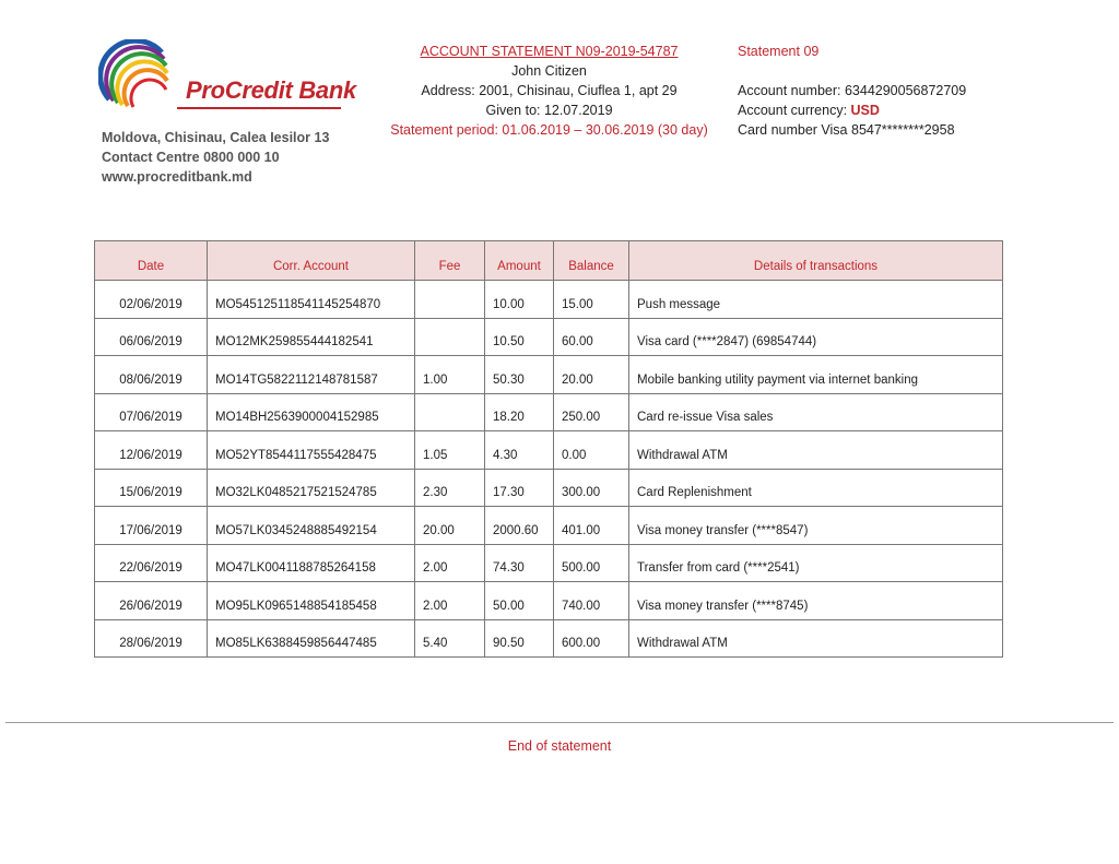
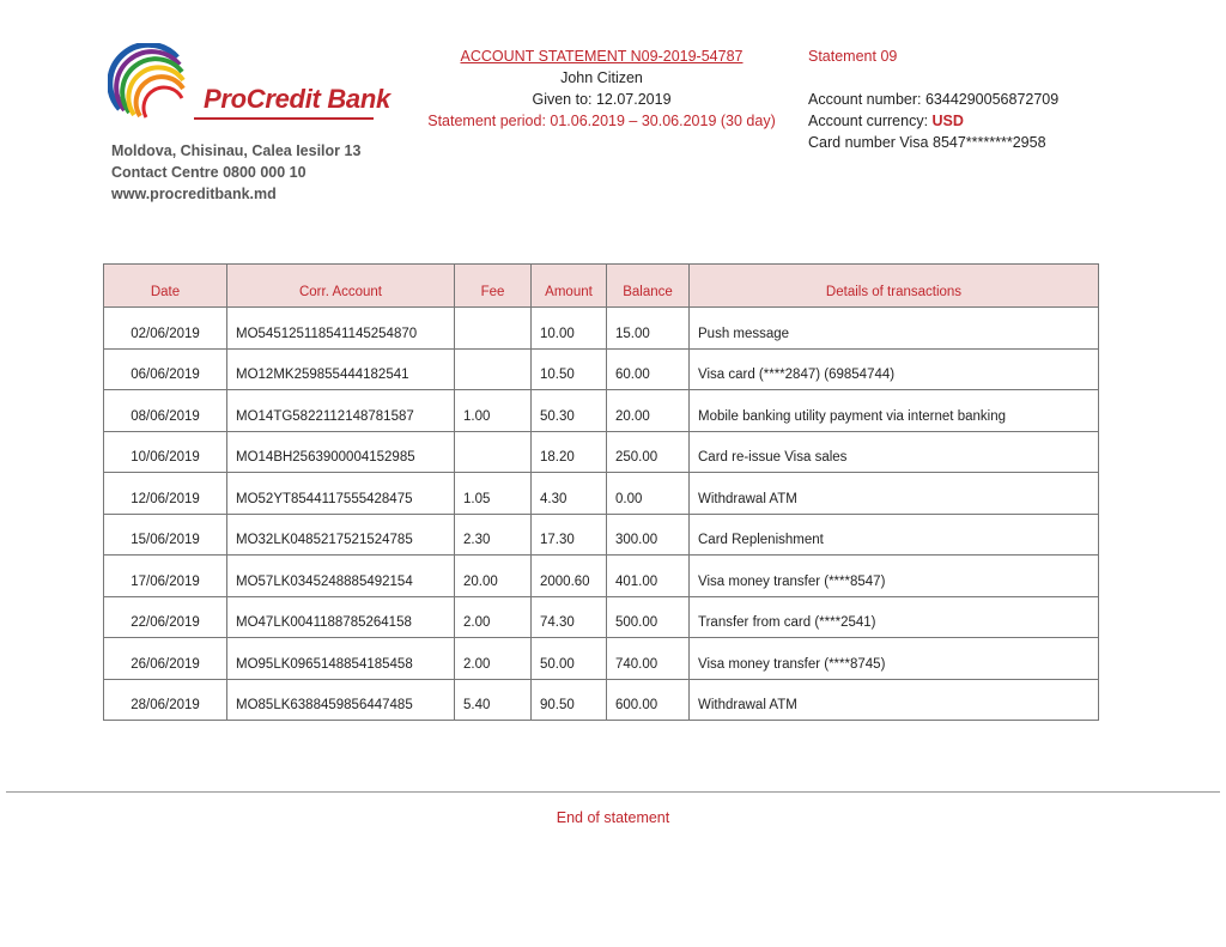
  ProCredit Bank
  Moldova, Chisinau, Calea Iesilor 13
  Contact Centre 0800 000 10
  www.procreditbank.md
  ACCOUNT STATEMENT N09-2019-54787
  John Citizen
- Address: 2001, Chisinau, Ciuflea 1, apt 29
  Given to: 12.07.2019
  Statement period: 01.06.2019 – 30.06.2019 (30 day)
  Statement 09
  Account number: 6344290056872709
  Account currency: USD
  Card number Visa 8547********2958
  Date	Corr. Account	Fee	Amount	Balance	Details of transactions
  02/06/2019	MO545125118541145254870		10.00	15.00	Push message
  06/06/2019	MO12MK259855444182541		10.50	60.00	Visa card (****2847) (69854744)
  08/06/2019	MO14TG5822112148781587	1.00	50.30	20.00	Mobile banking utility payment via internet banking
- 07/06/2019	MO14BH2563900004152985		18.20	250.00	Card re-issue Visa sales
+ 10/06/2019	MO14BH2563900004152985		18.20	250.00	Card re-issue Visa sales
  12/06/2019	MO52YT8544117555428475	1.05	4.30	0.00	Withdrawal ATM
  15/06/2019	MO32LK0485217521524785	2.30	17.30	300.00	Card Replenishment
  17/06/2019	MO57LK0345248885492154	20.00	2000.60	401.00	Visa money transfer (****8547)
  22/06/2019	MO47LK0041188785264158	2.00	74.30	500.00	Transfer from card (****2541)
  26/06/2019	MO95LK0965148854185458	2.00	50.00	740.00	Visa money transfer (****8745)
  28/06/2019	MO85LK6388459856447485	5.40	90.50	600.00	Withdrawal ATM
  End of statement
